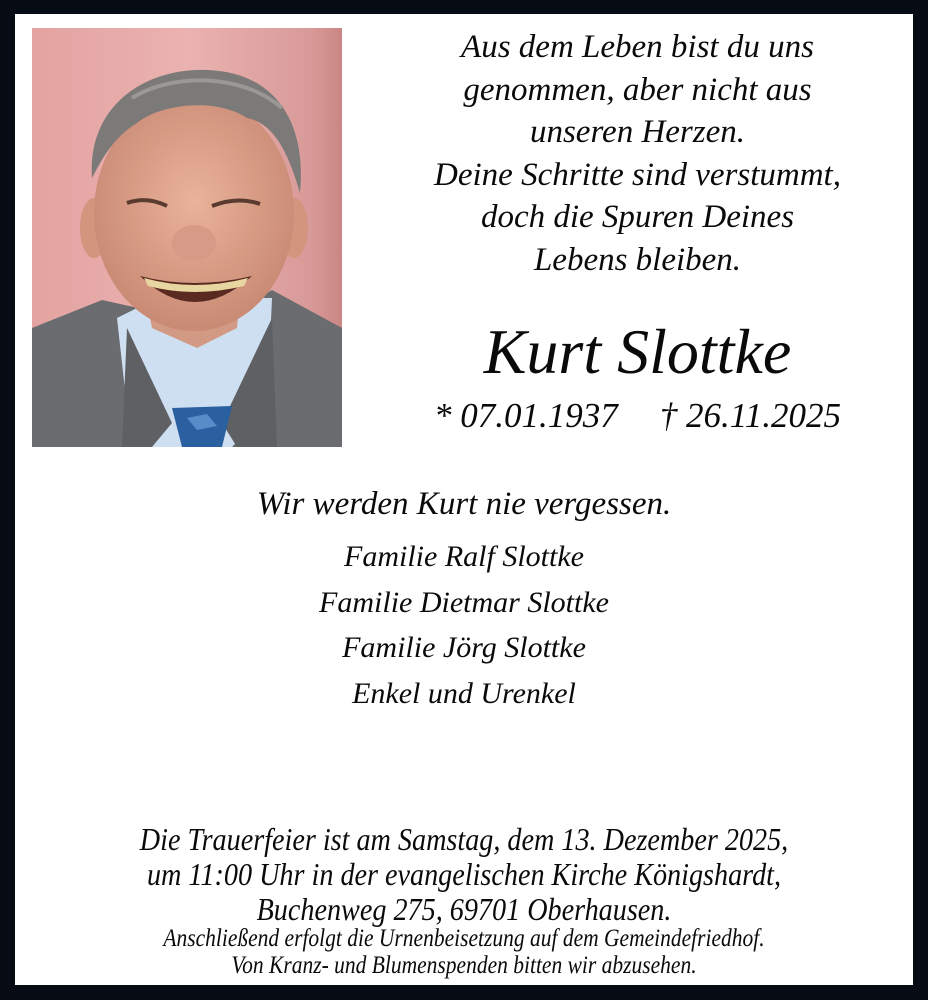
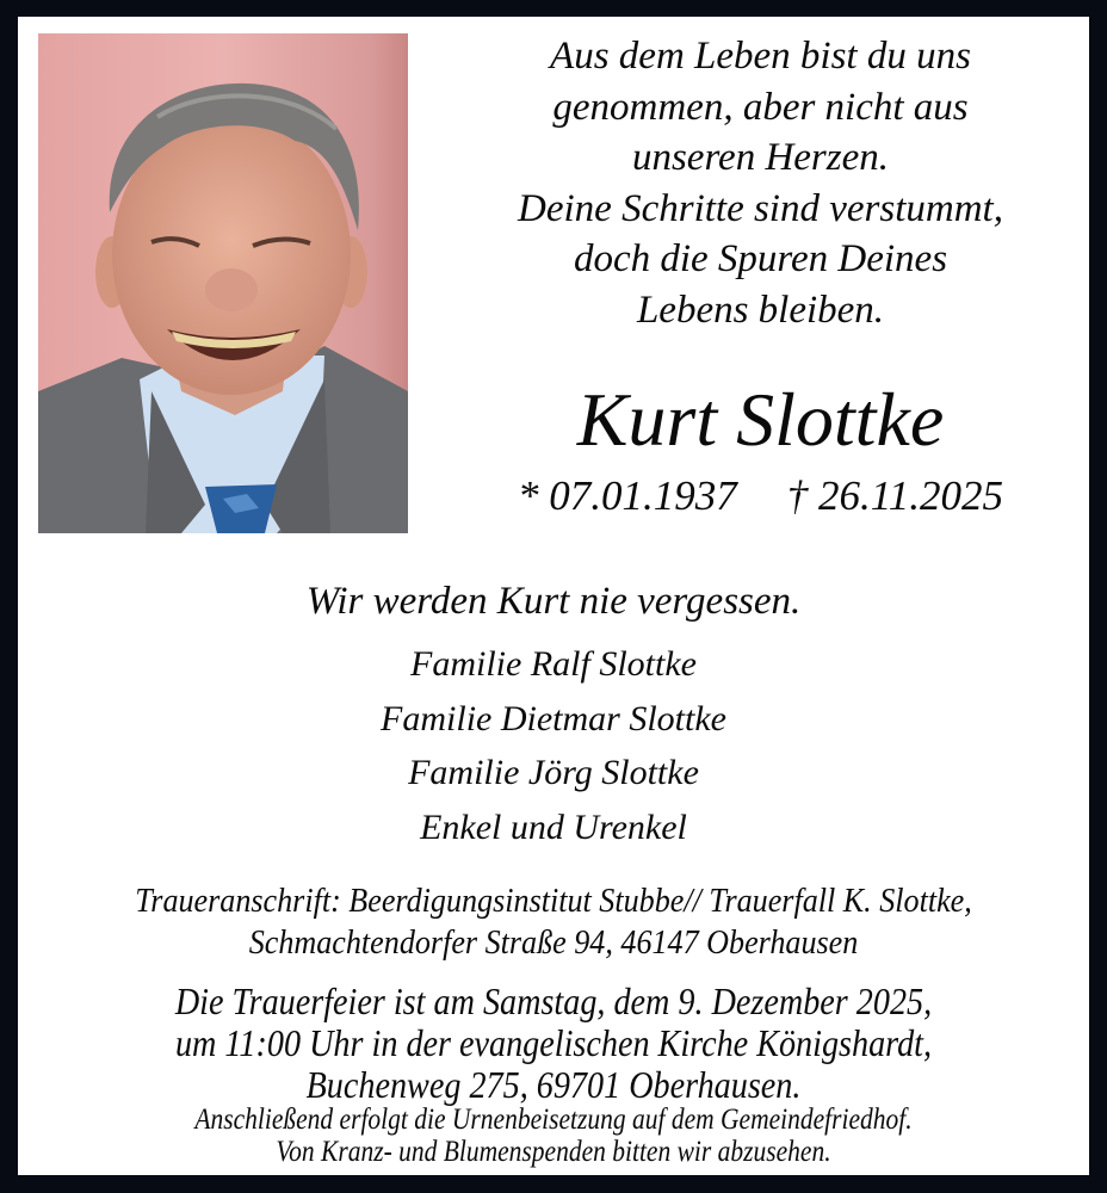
  Aus dem Leben bist du uns
  genommen, aber nicht aus
  unseren Herzen.
  Deine Schritte sind verstummt,
  doch die Spuren Deines
  Lebens bleiben.
  Kurt Slottke
  * 07.01.1937 † 26.11.2025
  Wir werden Kurt nie vergessen.
  Familie Ralf Slottke
  Familie Dietmar Slottke
  Familie Jörg Slottke
  Enkel und Urenkel
+ Traueranschrift: Beerdigungsinstitut Stubbe// Trauerfall K. Slottke,
+ Schmachtendorfer Straße 94, 46147 Oberhausen
- Die Trauerfeier ist am Samstag, dem 13. Dezember 2025,
+ Die Trauerfeier ist am Samstag, dem 9. Dezember 2025,
  um 11:00 Uhr in der evangelischen Kirche Königshardt,
  Buchenweg 275, 69701 Oberhausen.
  Anschließend erfolgt die Urnenbeisetzung auf dem Gemeindefriedhof.
  Von Kranz- und Blumenspenden bitten wir abzusehen.
